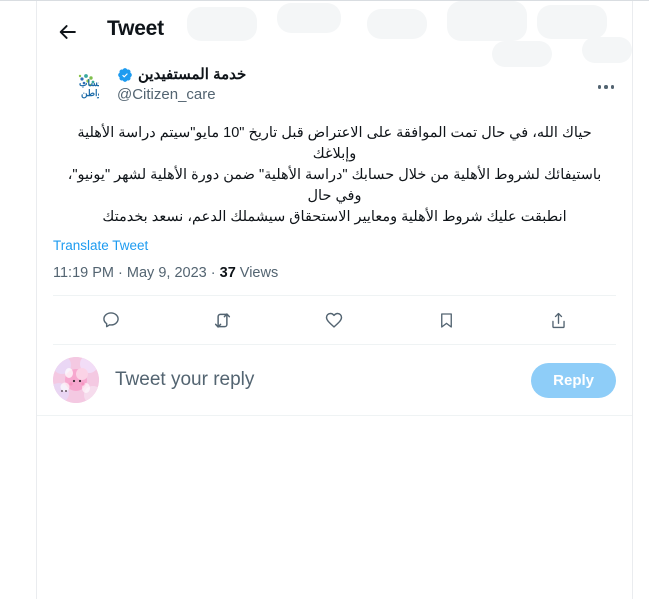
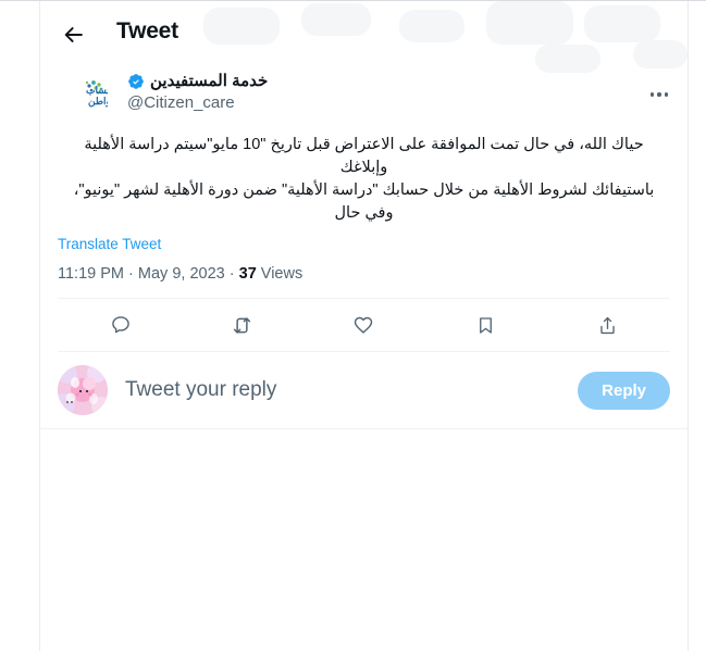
  Tweet
  ساب
  خدمة المستفيدين
  @Citizen_care
  حياك الله، في حال تمت الموافقة على الاعتراض قبل تاريخ "10 مايو"سيتم دراسة الأهلية وإبلاغك
  باستيفائك لشروط الأهلية من خلال حسابك "دراسة الأهلية" ضمن دورة الأهلية لشهر "يونيو"، وفي حال
- انطبقت عليك شروط الأهلية ومعايير الاستحقاق سيشملك الدعم، نسعد بخدمتك
  Translate Tweet
  11:19 PM · May 9, 2023 · 37 Views
  Tweet your reply
  Reply
